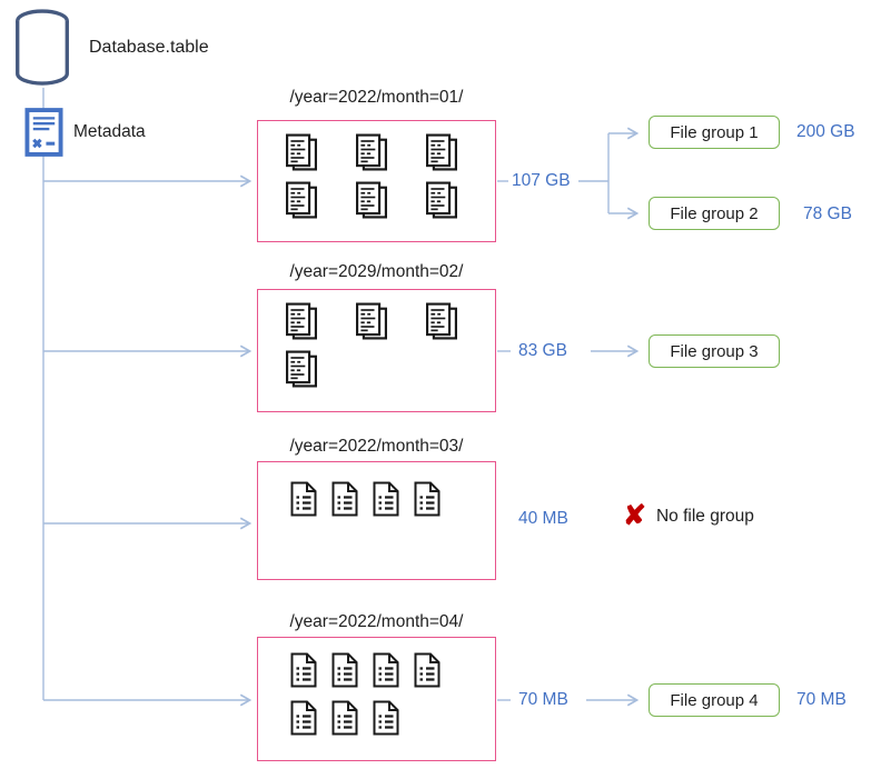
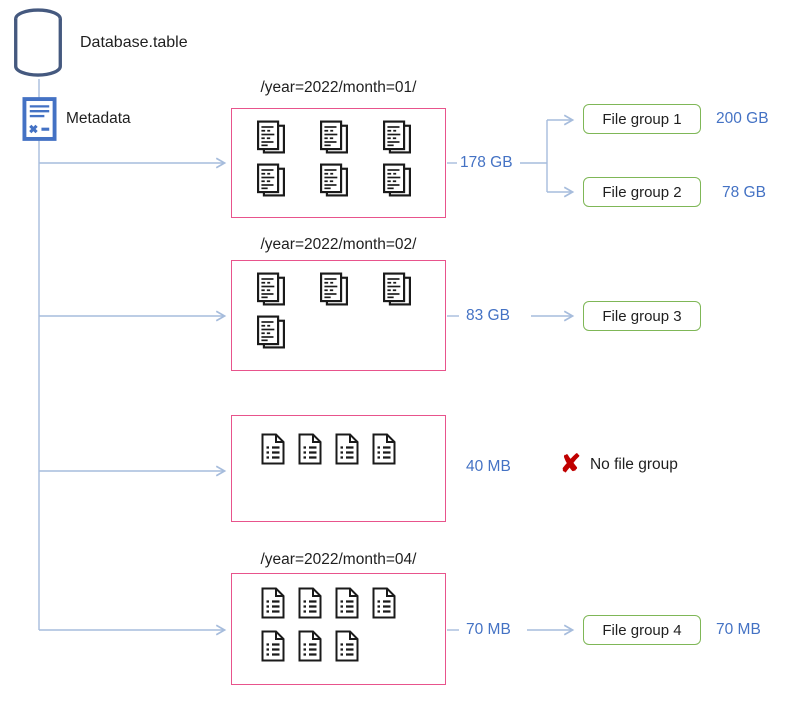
  Database.table
  Metadata
  /year=2022/month=01/
- 107 GB
+ 178 GB
  File group 1
  200 GB
  File group 2
  78 GB
- /year=2029/month=02/
+ /year=2022/month=02/
  83 GB
  File group 3
- /year=2022/month=03/
  40 MB
  ✘
  No file group
  /year=2022/month=04/
  70 MB
  File group 4
  70 MB
